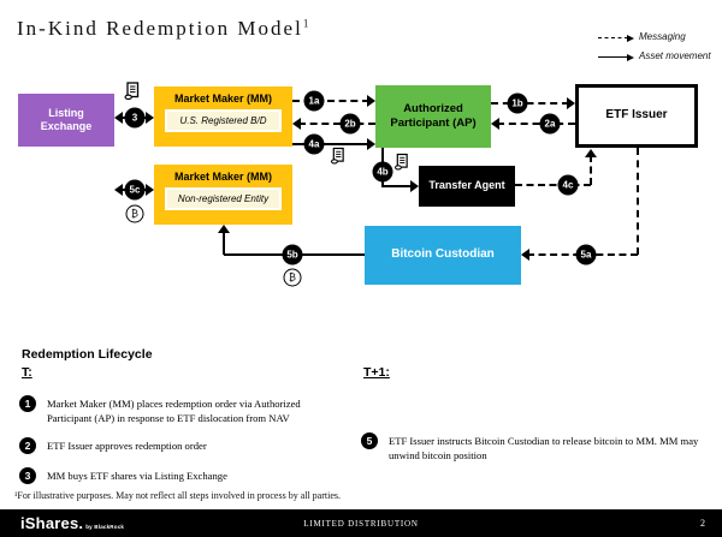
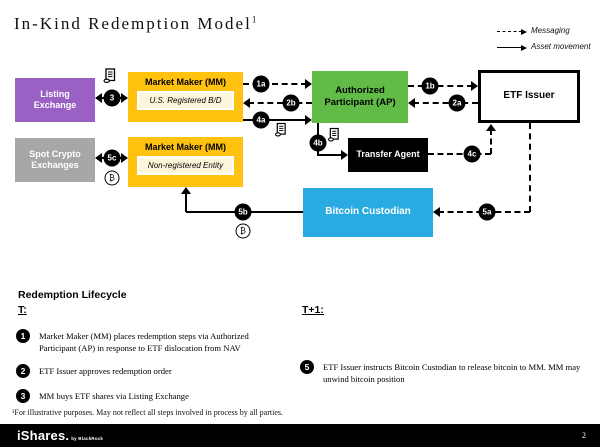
  In-Kind Redemption Model1
  Messaging
  Asset movement
  Listing Exchange
+ Spot Crypto Exchanges
  Market Maker (MM)
  U.S. Registered B/D
  Market Maker (MM)
  Non-registered Entity
  Authorized Participant (AP)
  ETF Issuer
  Transfer Agent
  Bitcoin Custodian
  3
  5c
  ₿
  1a
  2b
  4a
  1b
  2a
  4b
  4c
  5a
  5b
  ₿
  Redemption Lifecycle
  T:
  T+1:
  1
- Market Maker (MM) places redemption order via Authorized Participant (AP) in response to ETF dislocation from NAV
+ Market Maker (MM) places redemption steps via Authorized Participant (AP) in response to ETF dislocation from NAV
  2
  ETF Issuer approves redemption order
  3
  MM buys ETF shares via Listing Exchange
  5
  ETF Issuer instructs Bitcoin Custodian to release bitcoin to MM. MM may unwind bitcoin position
  ¹For illustrative purposes. May not reflect all steps involved in process by all parties.
- LIMITED DISTRIBUTION
  2
